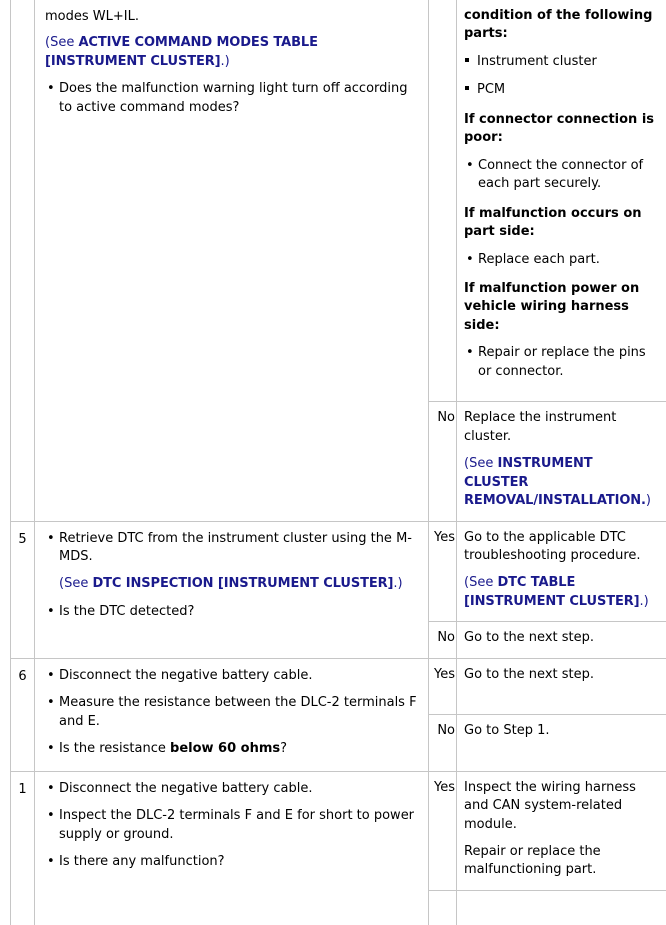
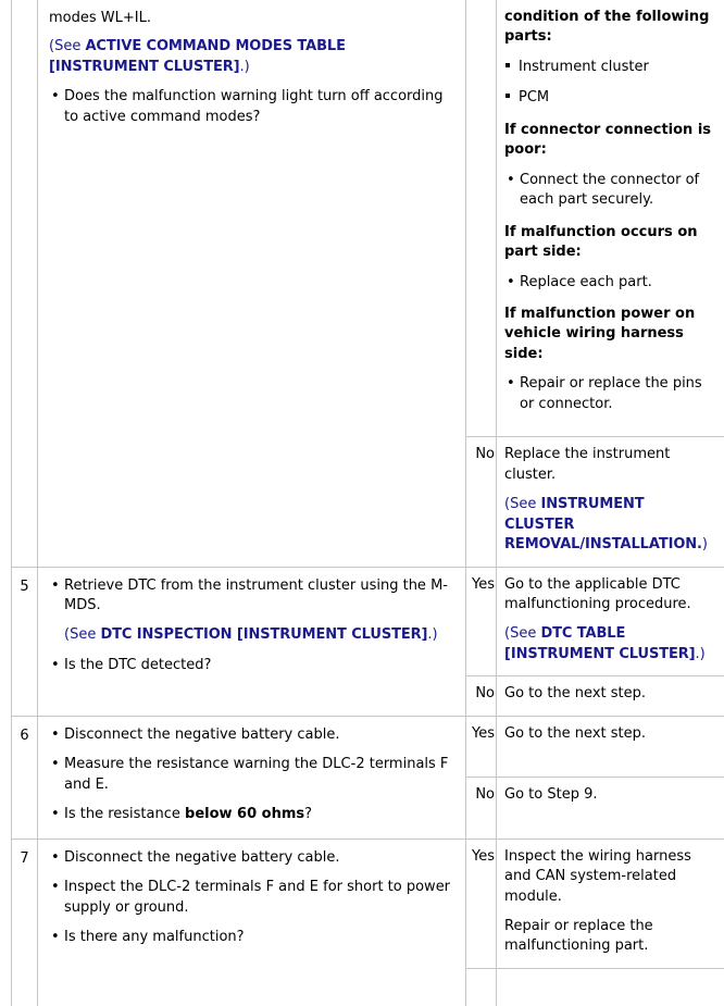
  	modes WL+IL. (See ACTIVE COMMAND MODES TABLE [INSTRUMENT CLUSTER].) • Does the malfunction warning light turn off according to active command modes?		condition of the following parts: Instrument cluster PCM If connector connection is poor: • Connect the connector of each part securely. If malfunction occurs on part side: • Replace each part. If malfunction power on vehicle wiring harness side: • Repair or replace the pins or connector.
  No	Replace the instrument cluster. (See INSTRUMENT CLUSTER REMOVAL/INSTALLATION.)
- 5	• Retrieve DTC from the instrument cluster using the M-MDS. (See DTC INSPECTION [INSTRUMENT CLUSTER].) • Is the DTC detected?	Yes	Go to the applicable DTC troubleshooting procedure. (See DTC TABLE [INSTRUMENT CLUSTER].)
+ 5	• Retrieve DTC from the instrument cluster using the M-MDS. (See DTC INSPECTION [INSTRUMENT CLUSTER].) • Is the DTC detected?	Yes	Go to the applicable DTC malfunctioning procedure. (See DTC TABLE [INSTRUMENT CLUSTER].)
  No	Go to the next step.
- 6	• Disconnect the negative battery cable. • Measure the resistance between the DLC-2 terminals F and E. • Is the resistance below 60 ohms?	Yes	Go to the next step.
+ 6	• Disconnect the negative battery cable. • Measure the resistance warning the DLC-2 terminals F and E. • Is the resistance below 60 ohms?	Yes	Go to the next step.
- No	Go to Step 1.
+ No	Go to Step 9.
- 1	• Disconnect the negative battery cable. • Inspect the DLC-2 terminals F and E for short to power supply or ground. • Is there any malfunction?	Yes	Inspect the wiring harness and CAN system-related module. Repair or replace the malfunctioning part.
+ 7	• Disconnect the negative battery cable. • Inspect the DLC-2 terminals F and E for short to power supply or ground. • Is there any malfunction?	Yes	Inspect the wiring harness and CAN system-related module. Repair or replace the malfunctioning part.
